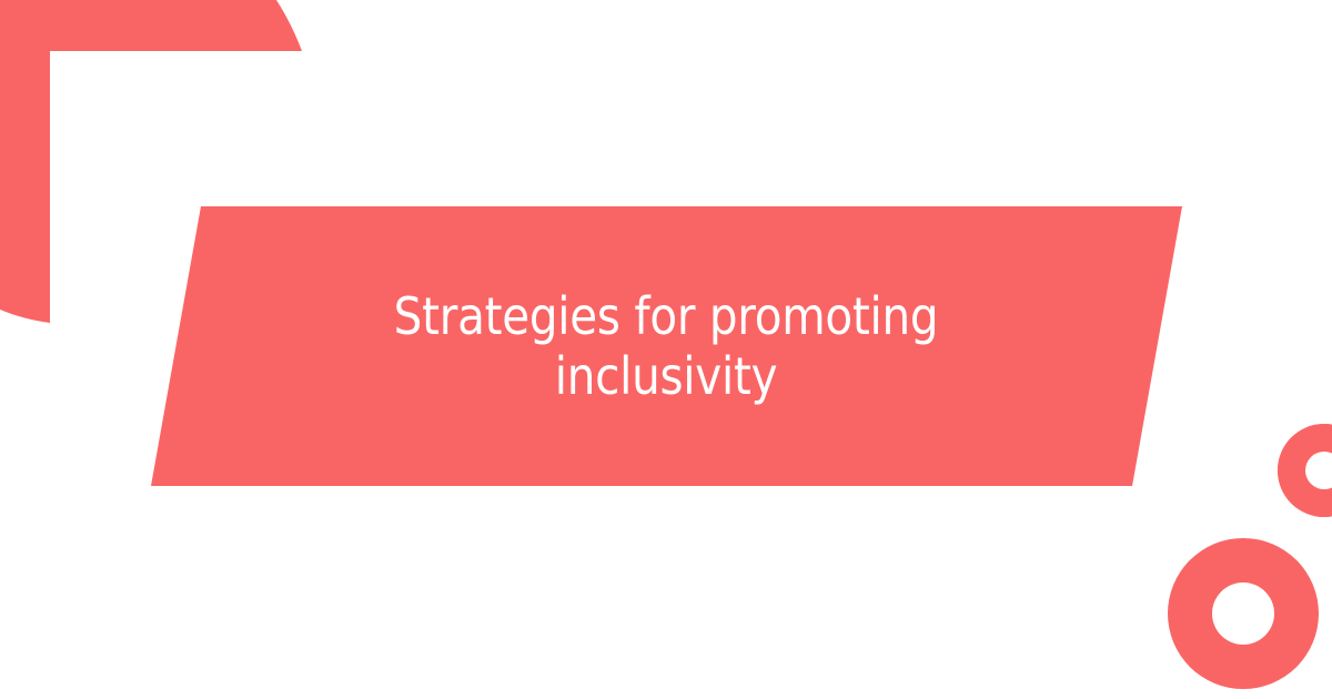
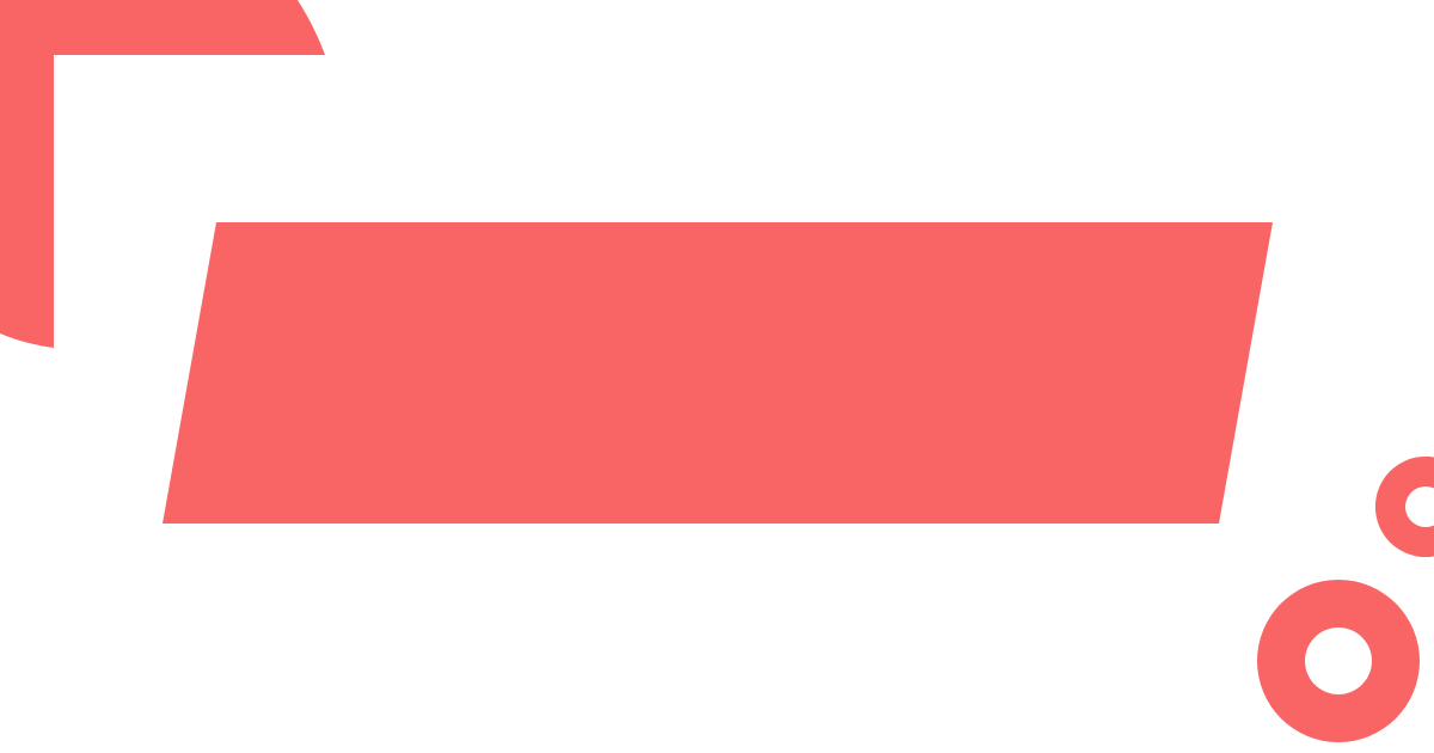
- Strategies for promoting inclusivity
